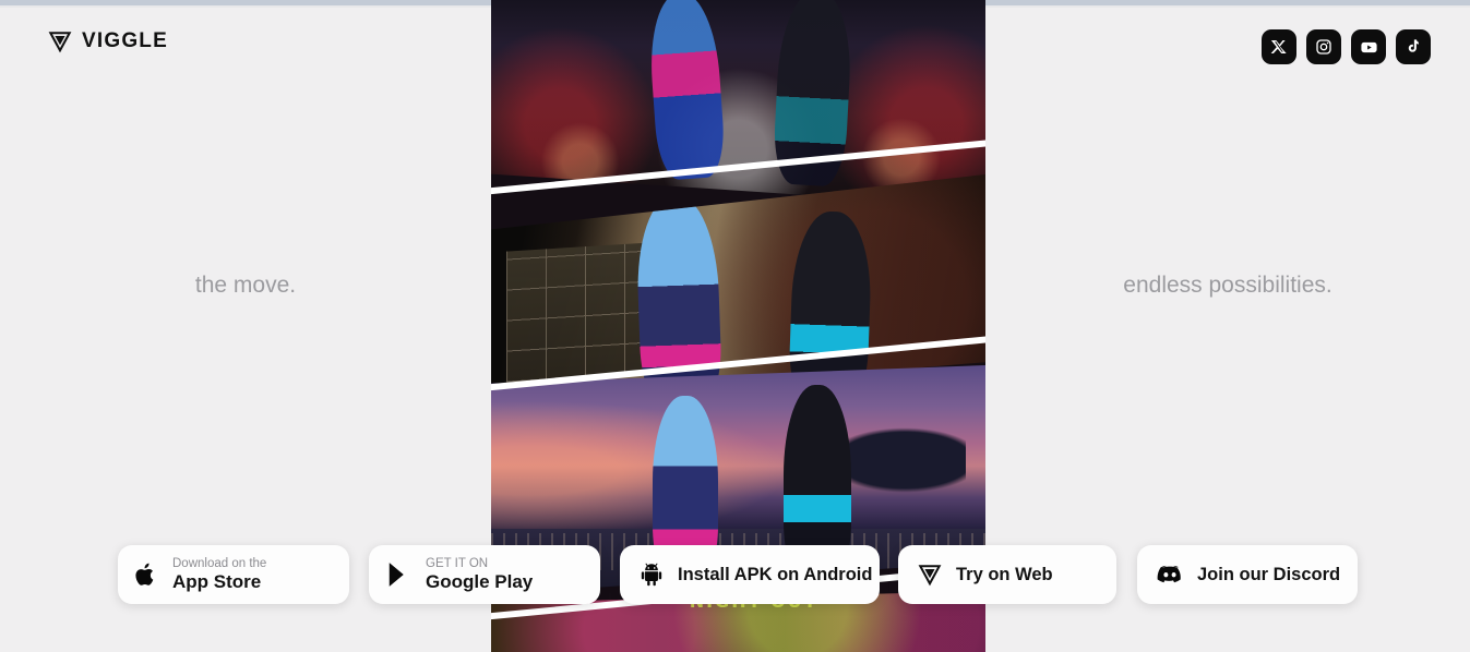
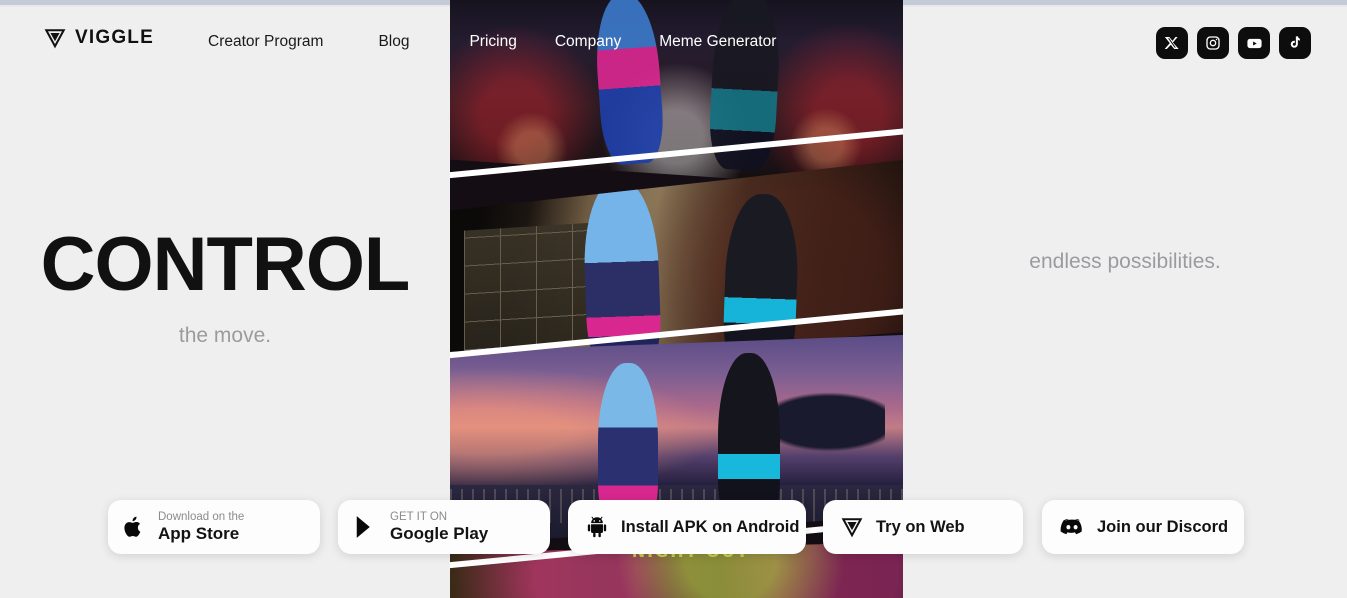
  VIGGLE
+ Creator Program
+ Blog
+ Pricing
+ Company
+ Meme Generator
+ CONTROL
  the move.
  endless possibilities.
  Download on the
  App Store
  GET IT ON
  Google Play
  Install APK on Android
  Try on Web
  Join our Discord
